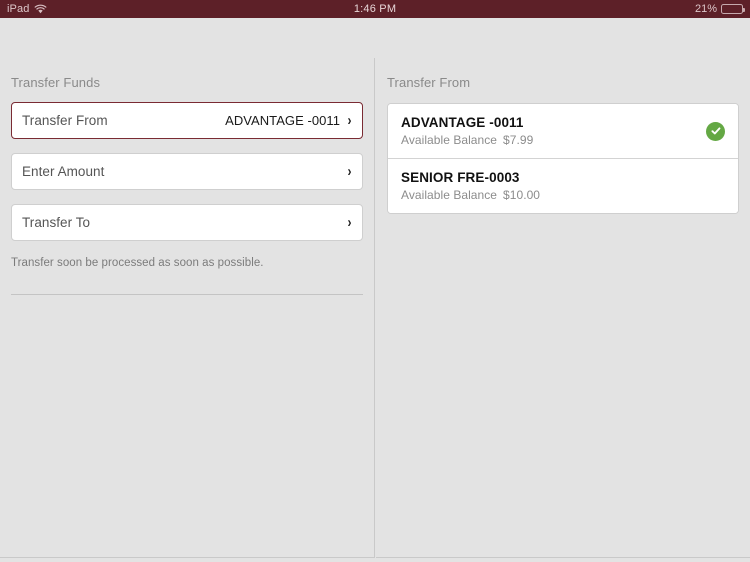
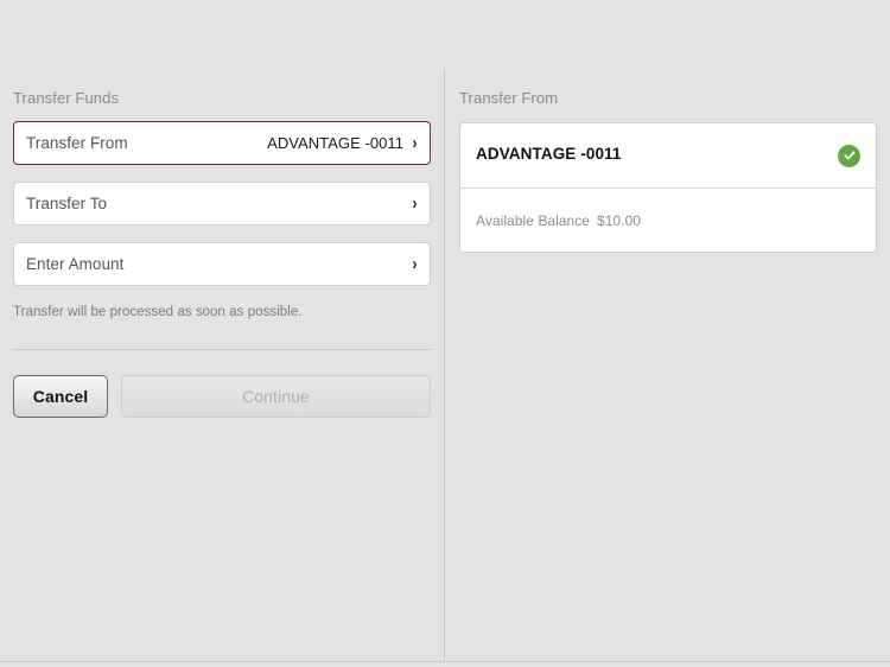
- iPad
- 1:46 PM
- 21%
  Transfer Funds
  Transfer From
  ADVANTAGE -0011
  ›
- Enter Amount
+ Transfer To
  ›
- Transfer To
+ Enter Amount
  ›
- Transfer soon be processed as soon as possible.
+ Transfer will be processed as soon as possible.
+ Cancel
+ Continue
  Transfer From
  ADVANTAGE -0011
- Available Balance $7.99
- SENIOR FRE-0003
  Available Balance $10.00
